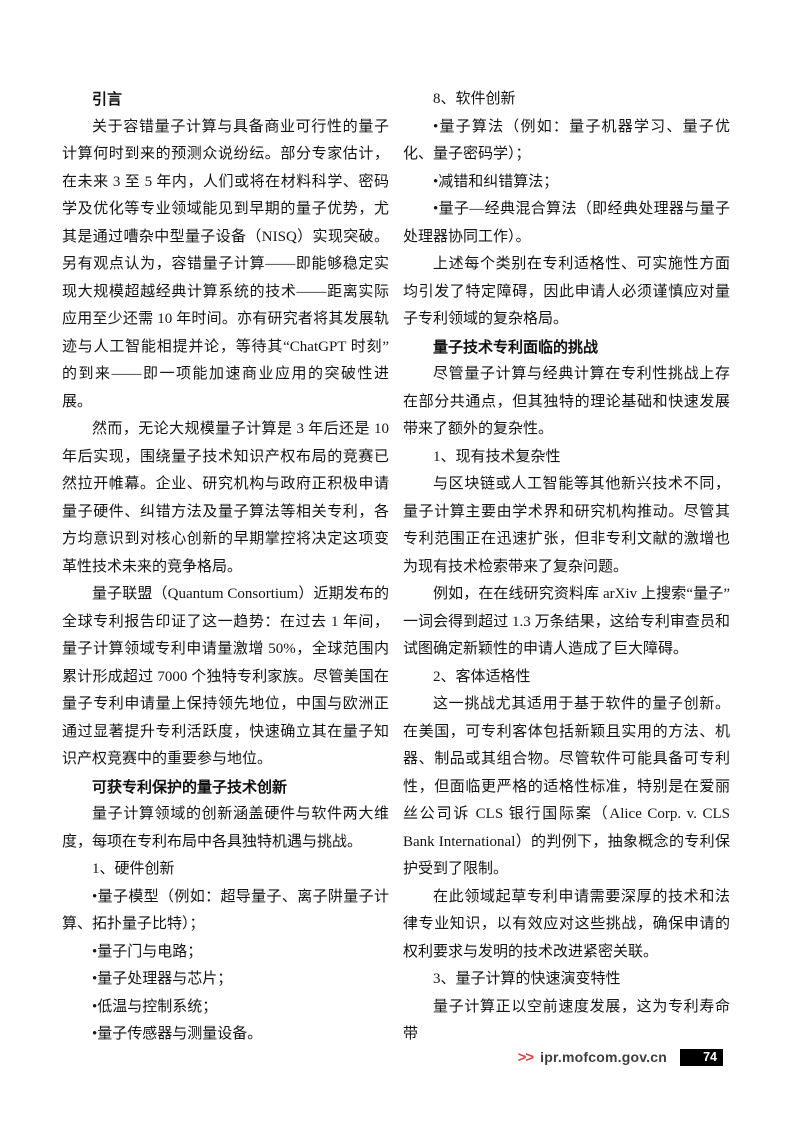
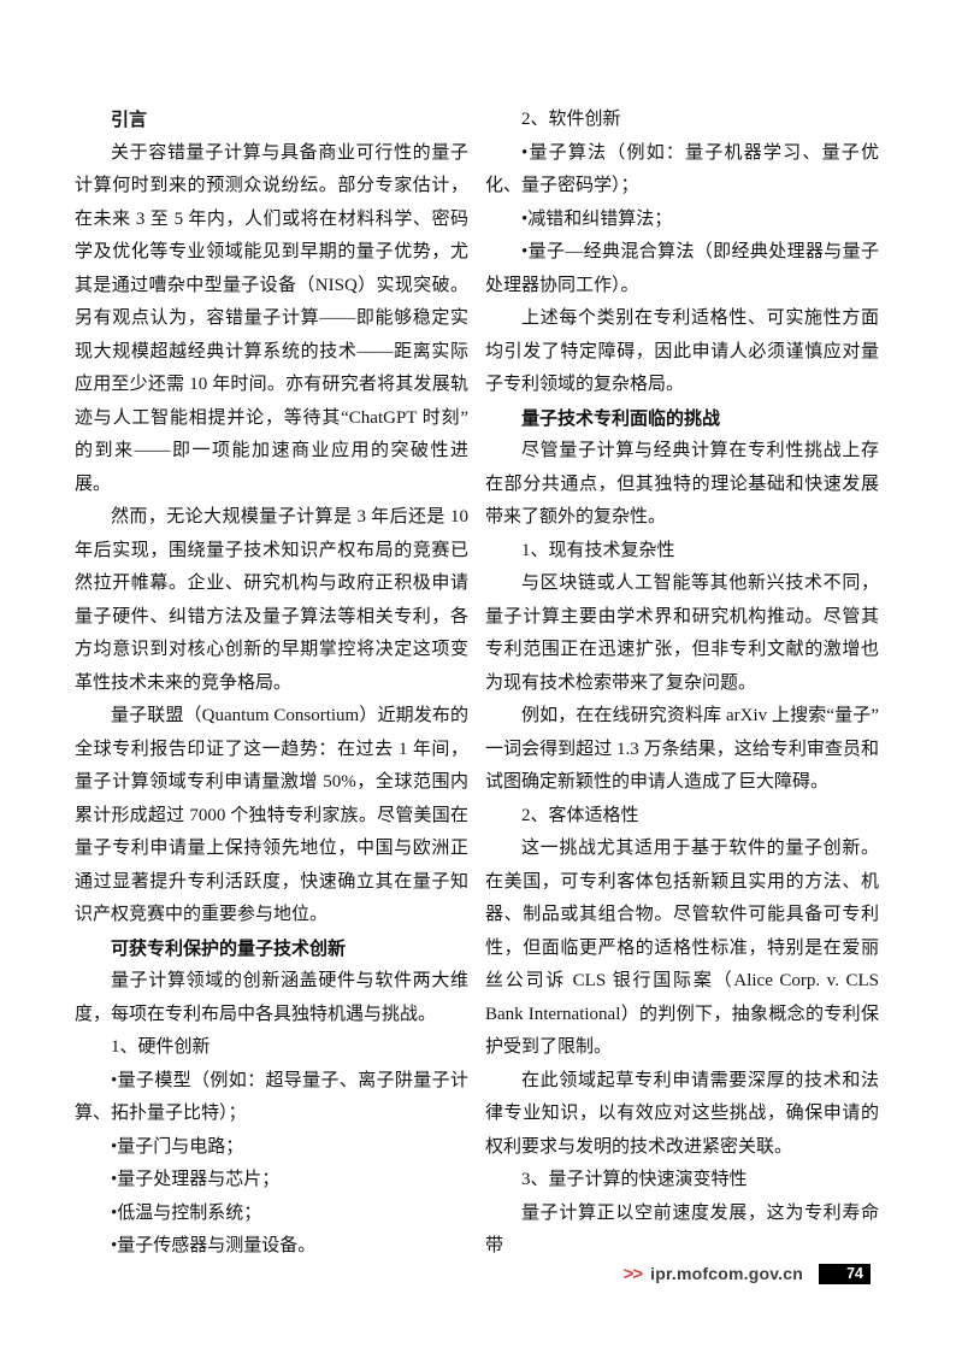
  引言
  关于容错量子计算与具备商业可行性的量子计算何时到来的预测众说纷纭。部分专家估计，在未来 3 至 5 年内，人们或将在材料科学、密码学及优化等专业领域能见到早期的量子优势，尤其是通过嘈杂中型量子设备（NISQ）实现突破。另有观点认为，容错量子计算——即能够稳定实现大规模超越经典计算系统的技术——距离实际应用至少还需 10 年时间。亦有研究者将其发展轨迹与人工智能相提并论，等待其“ChatGPT 时刻”的到来——即一项能加速商业应用的突破性进展。
  然而，无论大规模量子计算是 3 年后还是 10 年后实现，围绕量子技术知识产权布局的竞赛已然拉开帷幕。企业、研究机构与政府正积极申请量子硬件、纠错方法及量子算法等相关专利，各方均意识到对核心创新的早期掌控将决定这项变革性技术未来的竞争格局。
  量子联盟（Quantum Consortium）近期发布的全球专利报告印证了这一趋势：在过去 1 年间，量子计算领域专利申请量激增 50%，全球范围内累计形成超过 7000 个独特专利家族。尽管美国在量子专利申请量上保持领先地位，中国与欧洲正通过显著提升专利活跃度，快速确立其在量子知识产权竞赛中的重要参与地位。
  可获专利保护的量子技术创新
  量子计算领域的创新涵盖硬件与软件两大维度，每项在专利布局中各具独特机遇与挑战。
  1、硬件创新
  •量子模型（例如：超导量子、离子阱量子计算、拓扑量子比特）；
  •量子门与电路；
  •量子处理器与芯片；
  •低温与控制系统；
  •量子传感器与测量设备。
- 8、软件创新
+ 2、软件创新
  •量子算法（例如：量子机器学习、量子优化、量子密码学）；
  •减错和纠错算法；
  •量子—经典混合算法（即经典处理器与量子处理器协同工作）。
  上述每个类别在专利适格性、可实施性方面均引发了特定障碍，因此申请人必须谨慎应对量子专利领域的复杂格局。
  量子技术专利面临的挑战
  尽管量子计算与经典计算在专利性挑战上存在部分共通点，但其独特的理论基础和快速发展带来了额外的复杂性。
  1、现有技术复杂性
  与区块链或人工智能等其他新兴技术不同，量子计算主要由学术界和研究机构推动。尽管其专利范围正在迅速扩张，但非专利文献的激增也为现有技术检索带来了复杂问题。
  例如，在在线研究资料库 arXiv 上搜索“量子”一词会得到超过 1.3 万条结果，这给专利审查员和试图确定新颖性的申请人造成了巨大障碍。
  2、客体适格性
  这一挑战尤其适用于基于软件的量子创新。在美国，可专利客体包括新颖且实用的方法、机器、制品或其组合物。尽管软件可能具备可专利性，但面临更严格的适格性标准，特别是在爱丽丝公司诉 CLS 银行国际案（Alice Corp. v. CLS Bank International）的判例下，抽象概念的专利保护受到了限制。
  在此领域起草专利申请需要深厚的技术和法律专业知识，以有效应对这些挑战，确保申请的权利要求与发明的技术改进紧密关联。
  3、量子计算的快速演变特性
  量子计算正以空前速度发展，这为专利寿命带
  >>
  ipr.mofcom.gov.cn
  74
